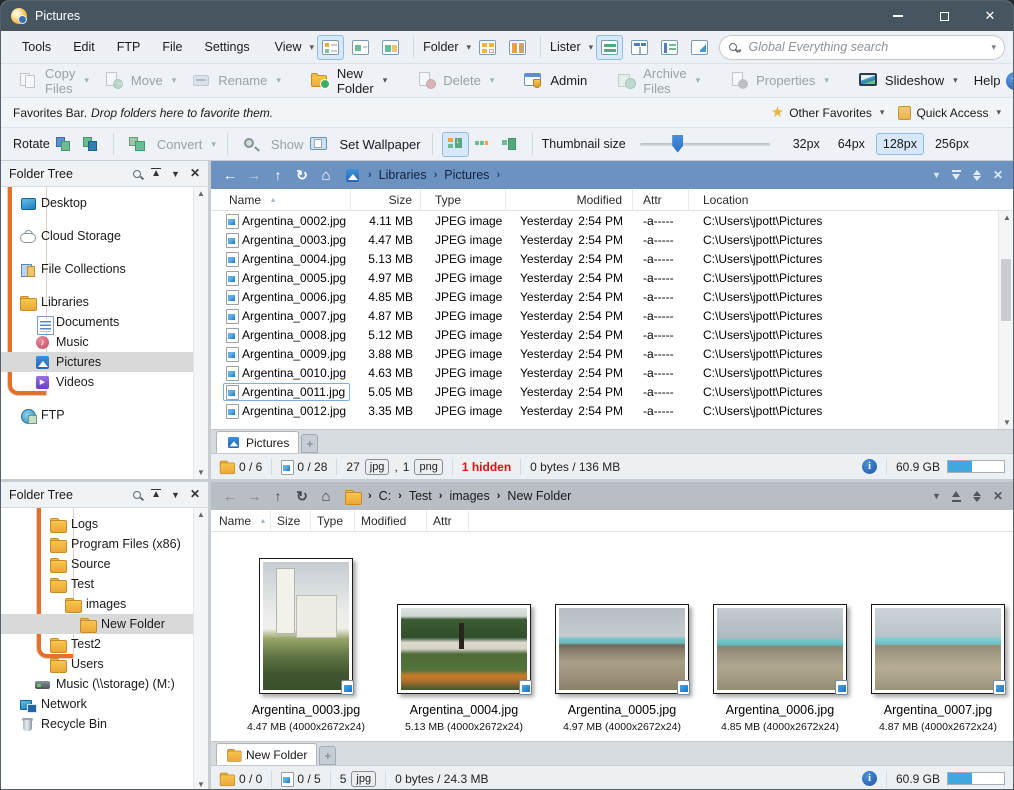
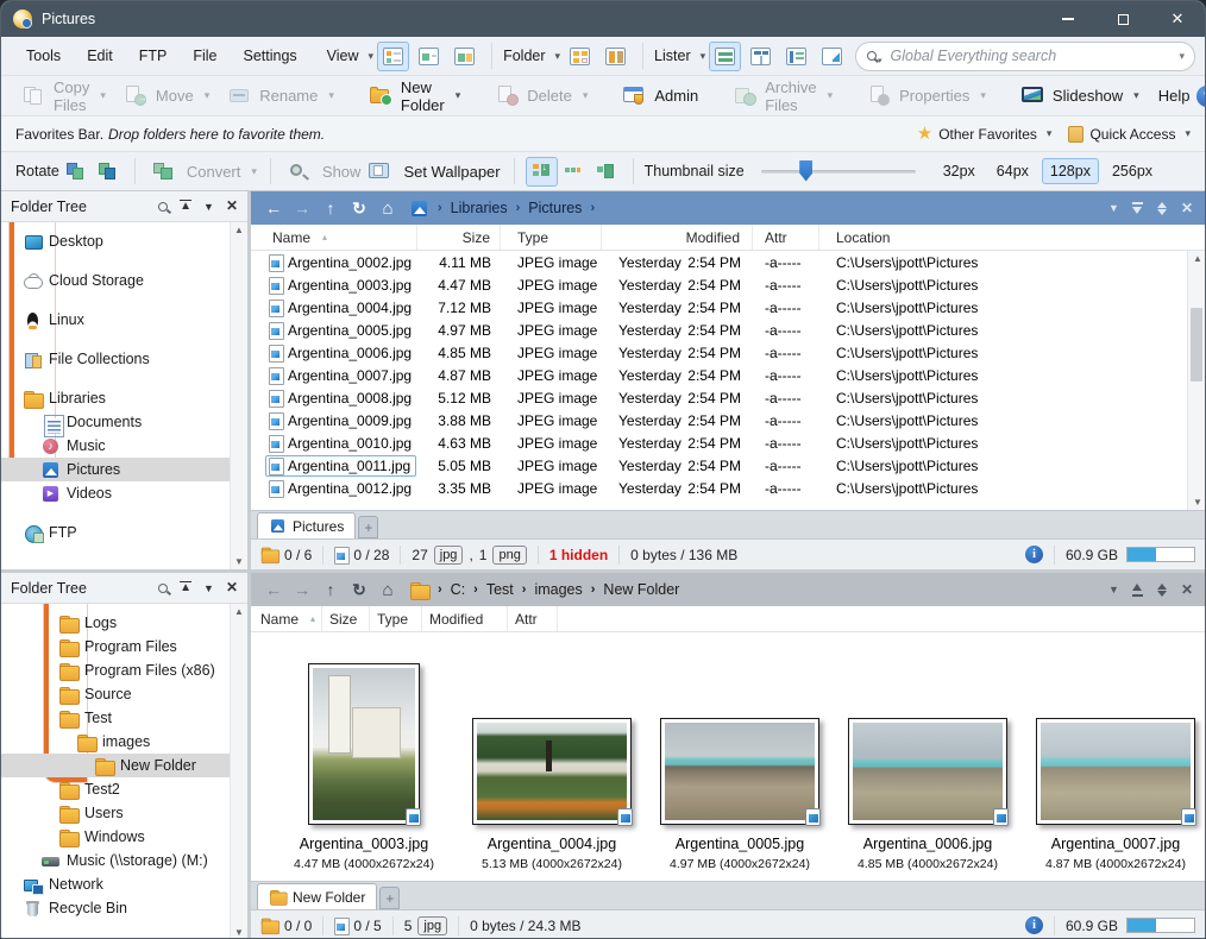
  Pictures
  ✕
  Tools
  Edit
  FTP
  File
  Settings
  View
  ▾
  Folder
  ▾
  Lister
  ▾
  Global Everything search
  ▾
  Copy Files
  ▾
  Move
  ▾
  Rename
  ▾
  New Folder
  ▾
  Delete
  ▾
  Admin
  Archive Files
  ▾
  Properties
  ▾
  Slideshow
  ▾
  Help
  Favorites Bar.
  Drop folders here to favorite them.
  ★
  Other Favorites
  ▾
  Quick Access
  ▾
  Rotate
  Convert
  ▾
  Show
  Set Wallpaper
  Thumbnail size
  32px
  64px
  128px
  256px
  Folder Tree
  ▲
  ▼
  ✕
  Desktop
  Cloud Storage
+ Linux
  File Collections
  Libraries
  Documents
  Music
  Pictures
  Videos
  FTP
  ▲
  ▼
  ←
  →
  ↑
  ↻
  ⌂
  ›
  Libraries
  ›
  Pictures
  ›
  ▼
  ✕
  Name
  ▴
  Size
  Type
  Modified
  Attr
  Location
  Argentina_0002.jpg
  4.11 MB
  JPEG image
  Yesterday
  2:54 PM
  -a-----
  C:\Users\jpott\Pictures
  Argentina_0003.jpg
  4.47 MB
  JPEG image
  Yesterday
  2:54 PM
  -a-----
  C:\Users\jpott\Pictures
  Argentina_0004.jpg
- 5.13 MB
+ 7.12 MB
  JPEG image
  Yesterday
  2:54 PM
  -a-----
  C:\Users\jpott\Pictures
  Argentina_0005.jpg
  4.97 MB
  JPEG image
  Yesterday
  2:54 PM
  -a-----
  C:\Users\jpott\Pictures
  Argentina_0006.jpg
  4.85 MB
  JPEG image
  Yesterday
  2:54 PM
  -a-----
  C:\Users\jpott\Pictures
  Argentina_0007.jpg
  4.87 MB
  JPEG image
  Yesterday
  2:54 PM
  -a-----
  C:\Users\jpott\Pictures
  Argentina_0008.jpg
  5.12 MB
  JPEG image
  Yesterday
  2:54 PM
  -a-----
  C:\Users\jpott\Pictures
  Argentina_0009.jpg
  3.88 MB
  JPEG image
  Yesterday
  2:54 PM
  -a-----
  C:\Users\jpott\Pictures
  Argentina_0010.jpg
  4.63 MB
  JPEG image
  Yesterday
  2:54 PM
  -a-----
  C:\Users\jpott\Pictures
  Argentina_0011.jpg
  5.05 MB
  JPEG image
  Yesterday
  2:54 PM
  -a-----
  C:\Users\jpott\Pictures
  Argentina_0012.jpg
  3.35 MB
  JPEG image
  Yesterday
  2:54 PM
  -a-----
  C:\Users\jpott\Pictures
  ▲
  ▼
  Pictures
  +
  0 / 6
  0 / 28
  27
  jpg
  ,
  1
  png
  1 hidden
  0 bytes / 136 MB
  i
  60.9 GB
  Folder Tree
  ▲
  ▼
  ✕
  Logs
+ Program Files
  Program Files (x86)
  Source
  Test
  images
  New Folder
  Test2
  Users
+ Windows
  Music (\\storage) (M:)
  Network
  Recycle Bin
  ▲
  ▼
  ←
  →
  ↑
  ↻
  ⌂
  ›
  C:
  ›
  Test
  ›
  images
  ›
  New Folder
  ▼
  ✕
  Name
  ▴
  Size
  Type
  Modified
  Attr
  Argentina_0003.jpg
  4.47 MB (4000x2672x24)
  Argentina_0004.jpg
  5.13 MB (4000x2672x24)
  Argentina_0005.jpg
  4.97 MB (4000x2672x24)
  Argentina_0006.jpg
  4.85 MB (4000x2672x24)
  Argentina_0007.jpg
  4.87 MB (4000x2672x24)
  New Folder
  +
  0 / 0
  0 / 5
  5
  jpg
  0 bytes / 24.3 MB
  i
  60.9 GB
